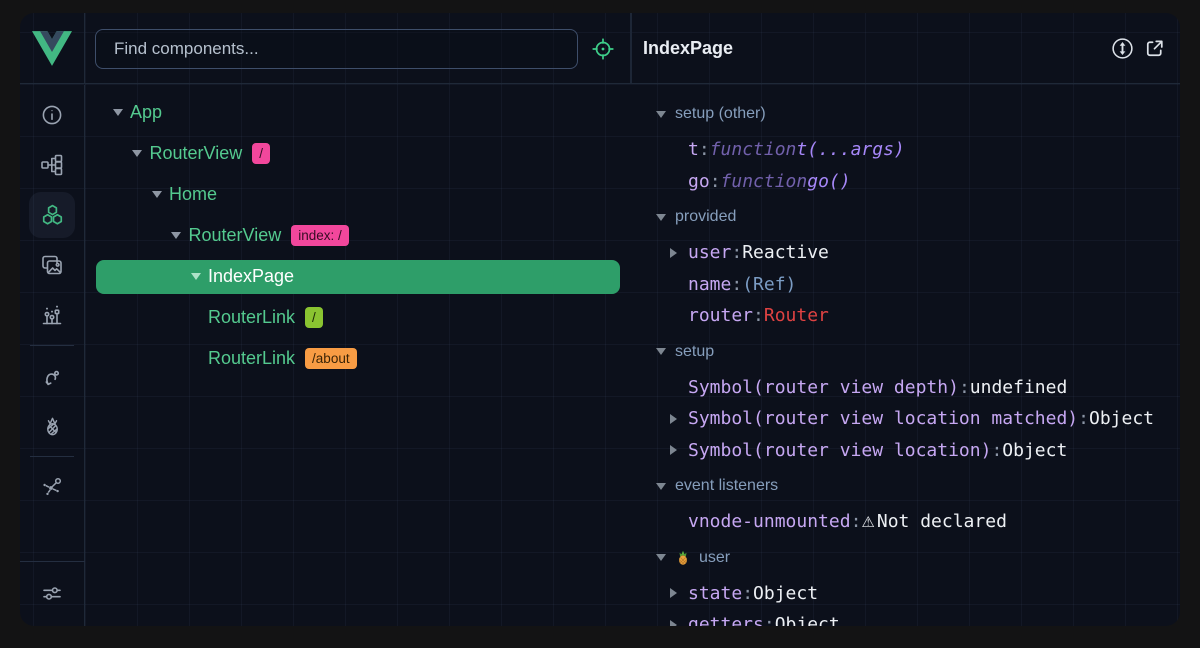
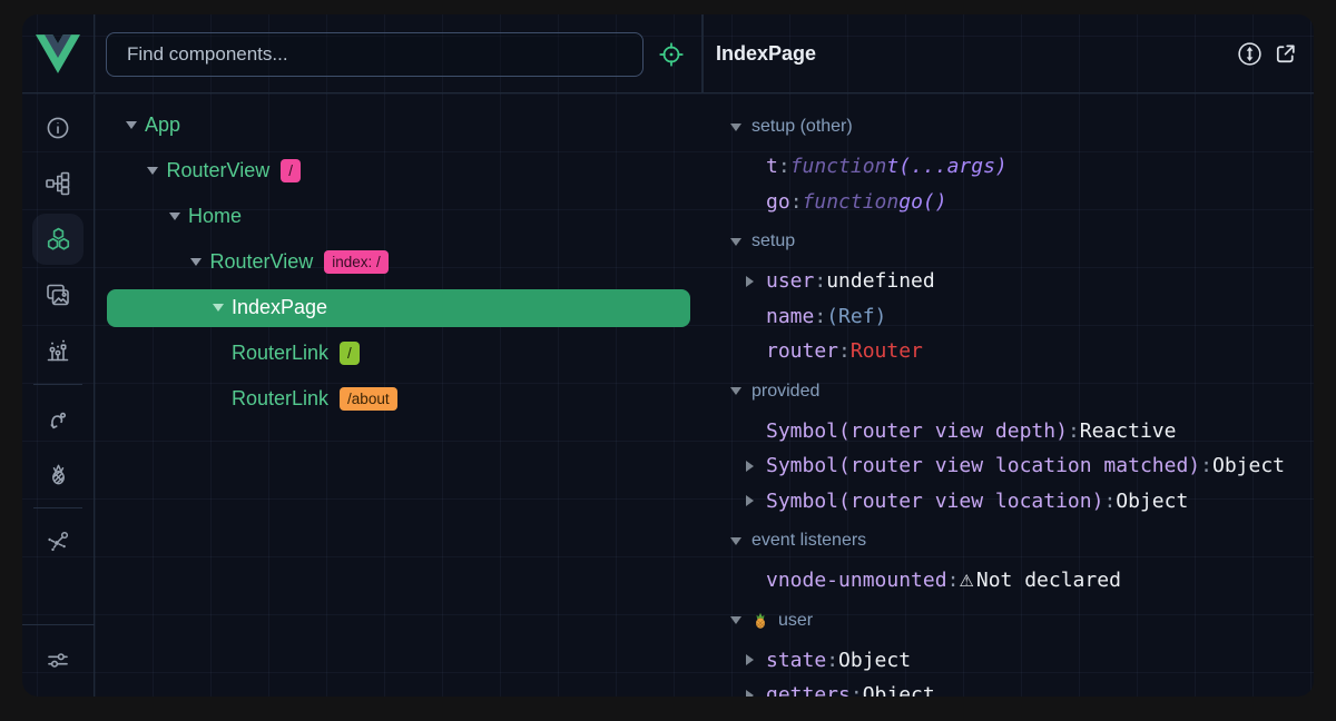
  Find components...
  IndexPage
  App
  RouterView
  /
  Home
  RouterView
  index: /
  IndexPage
  RouterLink
  /
  RouterLink
  /about
  setup (other)
  t
  :
  function
  t(...args)
  go
  :
  function
  go()
- provided
+ setup
  user
  :
- Reactive
+ undefined
  name
  :
  (Ref)
  router
  :
  Router
- setup
+ provided
  Symbol(router view depth)
  :
- undefined
+ Reactive
  Symbol(router view location matched)
  :
  Object
  Symbol(router view location)
  :
  Object
  event listeners
  vnode-unmounted
  :
  ⚠
  Not declared
  user
  state
  :
  Object
  getters
  :
  Object
